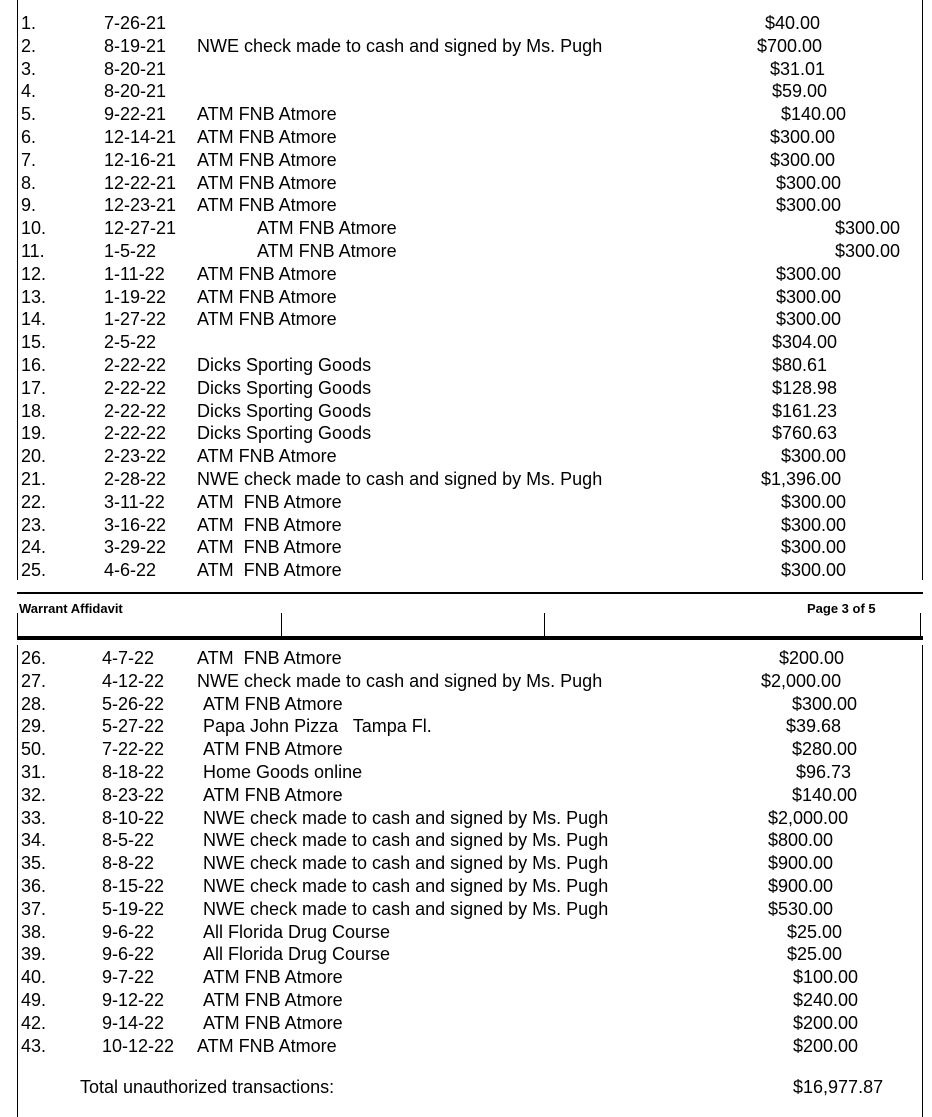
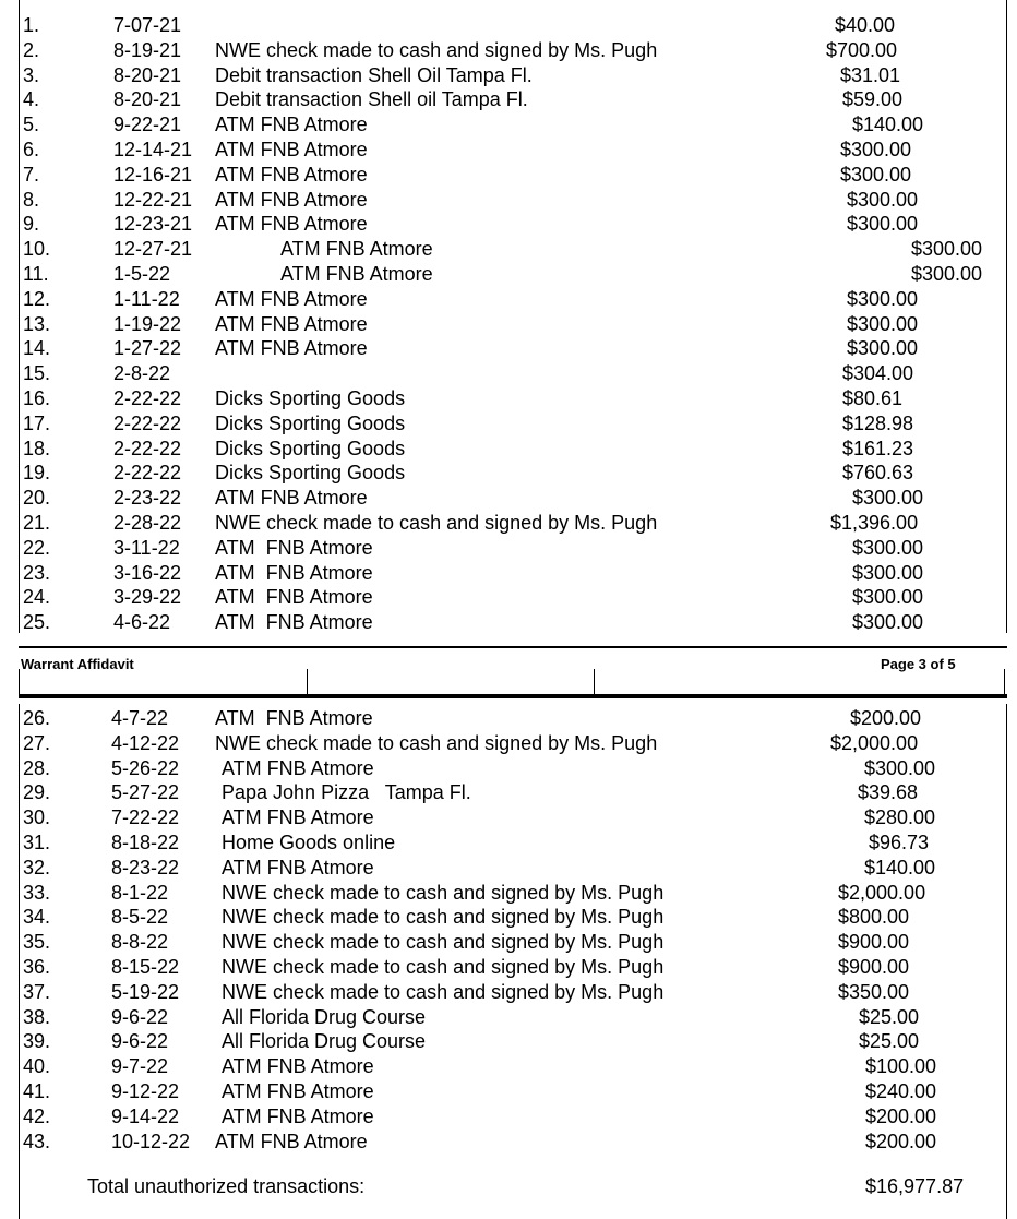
  Warrant Affidavit
  Page 3 of 5
  1.
- 7-26-21
+ 7-07-21
  $40.00
  2.
  8-19-21
  NWE check made to cash and signed by Ms. Pugh
  $700.00
  3.
  8-20-21
+ Debit transaction Shell Oil Tampa Fl.
  $31.01
  4.
  8-20-21
+ Debit transaction Shell oil Tampa Fl.
  $59.00
  5.
  9-22-21
  ATM FNB Atmore
  $140.00
  6.
  12-14-21
  ATM FNB Atmore
  $300.00
  7.
  12-16-21
  ATM FNB Atmore
  $300.00
  8.
  12-22-21
  ATM FNB Atmore
  $300.00
  9.
  12-23-21
  ATM FNB Atmore
  $300.00
  10.
  12-27-21
  ATM FNB Atmore
  $300.00
  11.
  1-5-22
  ATM FNB Atmore
  $300.00
  12.
  1-11-22
  ATM FNB Atmore
  $300.00
  13.
  1-19-22
  ATM FNB Atmore
  $300.00
  14.
  1-27-22
  ATM FNB Atmore
  $300.00
  15.
- 2-5-22
+ 2-8-22
  $304.00
  16.
  2-22-22
  Dicks Sporting Goods
  $80.61
  17.
  2-22-22
  Dicks Sporting Goods
  $128.98
  18.
  2-22-22
  Dicks Sporting Goods
  $161.23
  19.
  2-22-22
  Dicks Sporting Goods
  $760.63
  20.
  2-23-22
  ATM FNB Atmore
  $300.00
  21.
  2-28-22
  NWE check made to cash and signed by Ms. Pugh
  $1,396.00
  22.
  3-11-22
  ATM FNB Atmore
  $300.00
  23.
  3-16-22
  ATM FNB Atmore
  $300.00
  24.
  3-29-22
  ATM FNB Atmore
  $300.00
  25.
  4-6-22
  ATM FNB Atmore
  $300.00
  26.
  4-7-22
  ATM FNB Atmore
  $200.00
  27.
  4-12-22
  NWE check made to cash and signed by Ms. Pugh
  $2,000.00
  28.
  5-26-22
  ATM FNB Atmore
  $300.00
  29.
  5-27-22
  Papa John Pizza Tampa Fl.
  $39.68
- 50.
+ 30.
  7-22-22
  ATM FNB Atmore
  $280.00
  31.
  8-18-22
  Home Goods online
  $96.73
  32.
  8-23-22
  ATM FNB Atmore
  $140.00
  33.
- 8-10-22
+ 8-1-22
  NWE check made to cash and signed by Ms. Pugh
  $2,000.00
  34.
  8-5-22
  NWE check made to cash and signed by Ms. Pugh
  $800.00
  35.
  8-8-22
  NWE check made to cash and signed by Ms. Pugh
  $900.00
  36.
  8-15-22
  NWE check made to cash and signed by Ms. Pugh
  $900.00
  37.
  5-19-22
  NWE check made to cash and signed by Ms. Pugh
- $530.00
+ $350.00
  38.
  9-6-22
  All Florida Drug Course
  $25.00
  39.
  9-6-22
  All Florida Drug Course
  $25.00
  40.
  9-7-22
  ATM FNB Atmore
  $100.00
- 49.
+ 41.
  9-12-22
  ATM FNB Atmore
  $240.00
  42.
  9-14-22
  ATM FNB Atmore
  $200.00
  43.
  10-12-22
  ATM FNB Atmore
  $200.00
  Total unauthorized transactions:
  $16,977.87
